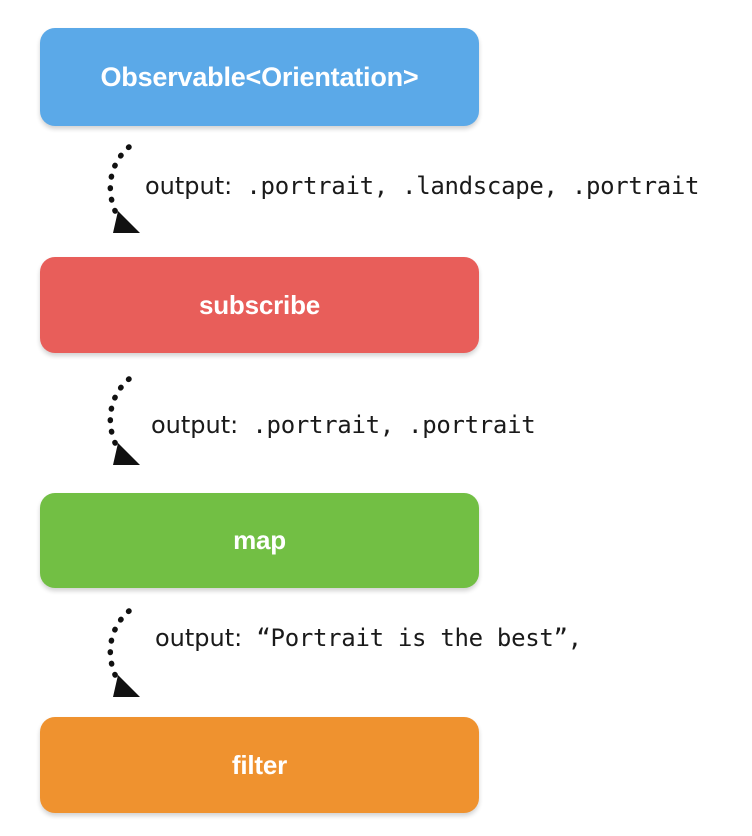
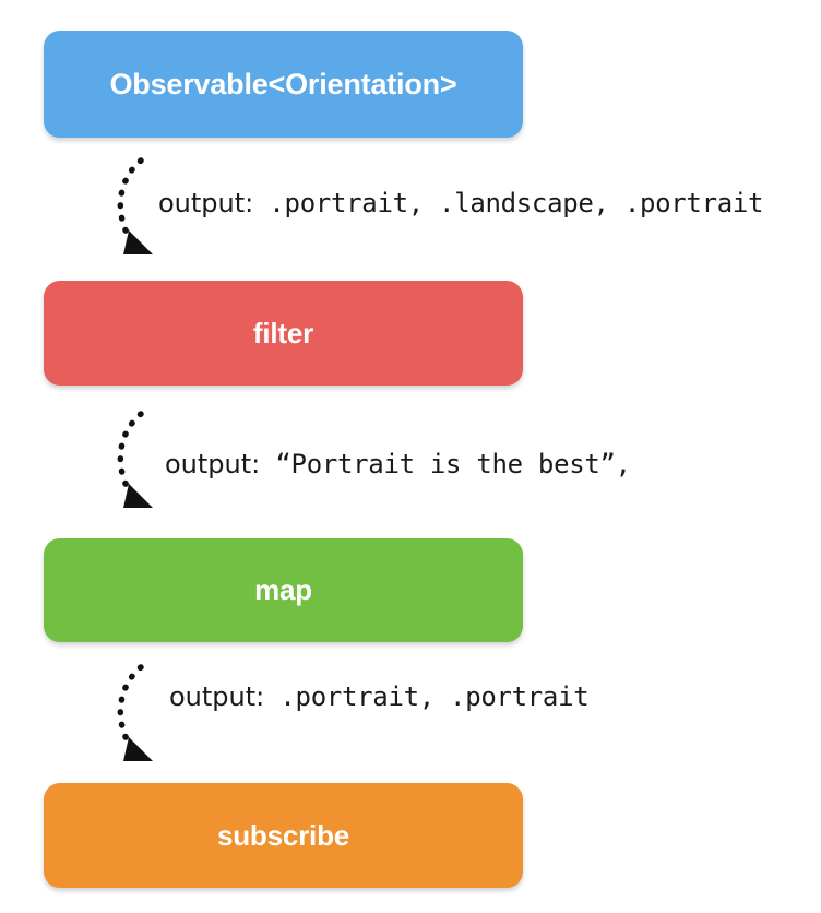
  Observable<Orientation>
  output: .portrait, .landscape, .portrait
- subscribe
+ filter
- output: .portrait, .portrait
+ output: “Portrait is the best”,
  map
- output: “Portrait is the best”,
+ output: .portrait, .portrait
- filter
+ subscribe
